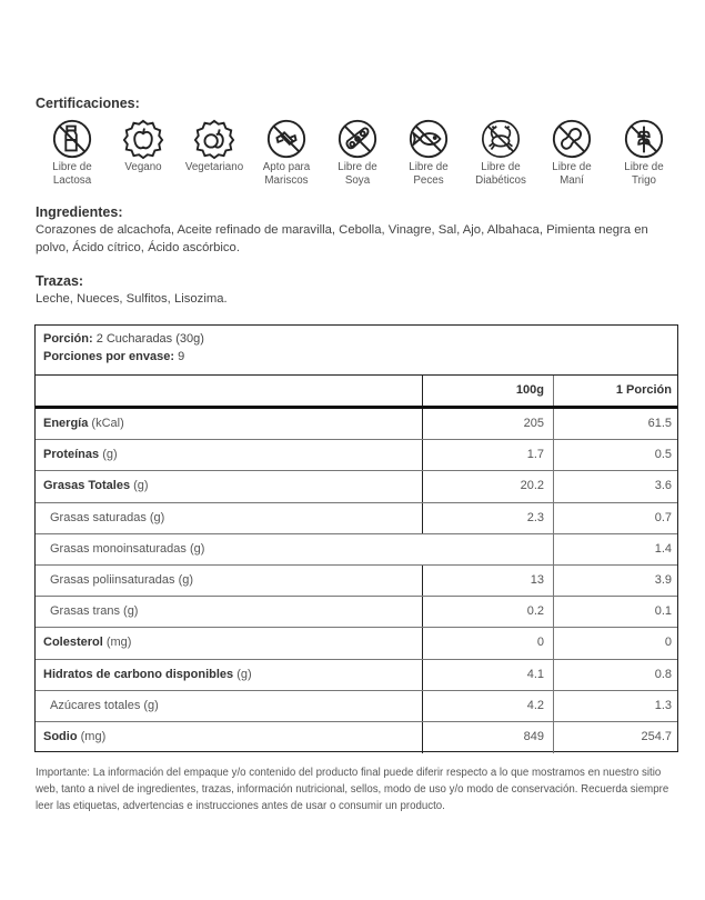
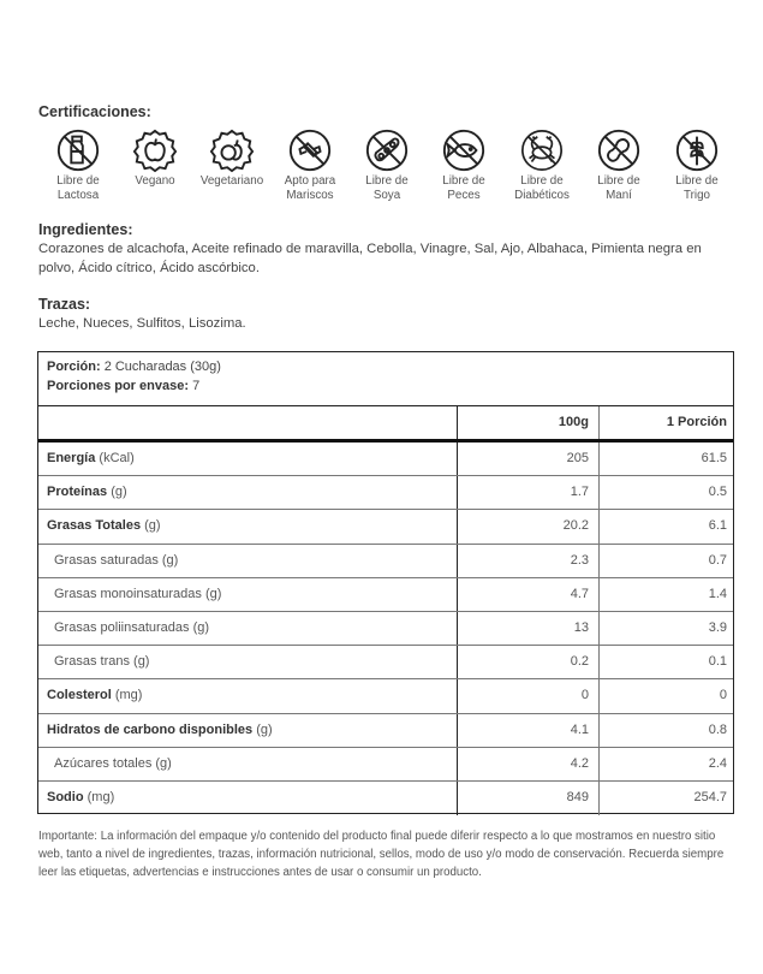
  Certificaciones:
  Libre de
  Lactosa
  Vegano
  Vegetariano
  Apto para
  Mariscos
  Libre de
  Soya
  Libre de
  Peces
  Libre de
  Diabéticos
  Libre de
  Maní
  Libre de
  Trigo
  Ingredientes:
  Corazones de alcachofa, Aceite refinado de maravilla, Cebolla, Vinagre, Sal, Ajo, Albahaca, Pimienta negra en polvo, Ácido cítrico, Ácido ascórbico.
  Trazas:
  Leche, Nueces, Sulfitos, Lisozima.
  Porción: 2 Cucharadas (30g)
- Porciones por envase: 9
+ Porciones por envase: 7
  100g
  1 Porción
  Energía (kCal)
  205
  61.5
  Proteínas (g)
  1.7
  0.5
  Grasas Totales (g)
  20.2
- 3.6
+ 6.1
  Grasas saturadas (g)
  2.3
  0.7
  Grasas monoinsaturadas (g)
+ 4.7
  1.4
  Grasas poliinsaturadas (g)
  13
  3.9
  Grasas trans (g)
  0.2
  0.1
  Colesterol (mg)
  0
  0
  Hidratos de carbono disponibles (g)
  4.1
  0.8
  Azúcares totales (g)
  4.2
- 1.3
+ 2.4
  Sodio (mg)
  849
  254.7
  Importante: La información del empaque y/o contenido del producto final puede diferir respecto a lo que mostramos en nuestro sitio web, tanto a nivel de ingredientes, trazas, información nutricional, sellos, modo de uso y/o modo de conservación. Recuerda siempre leer las etiquetas, advertencias e instrucciones antes de usar o consumir un producto.
